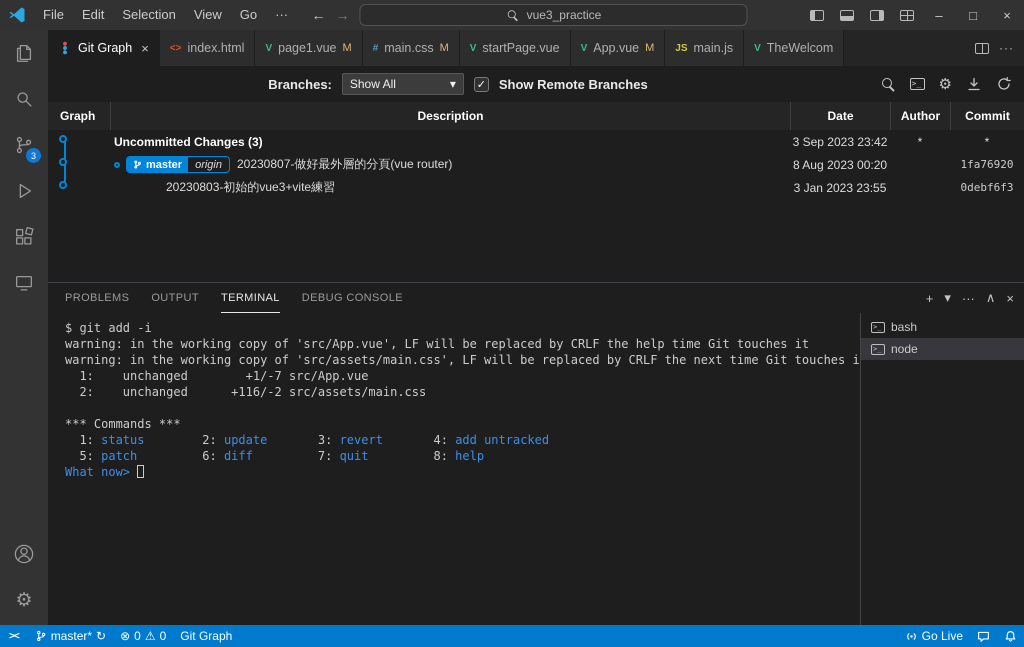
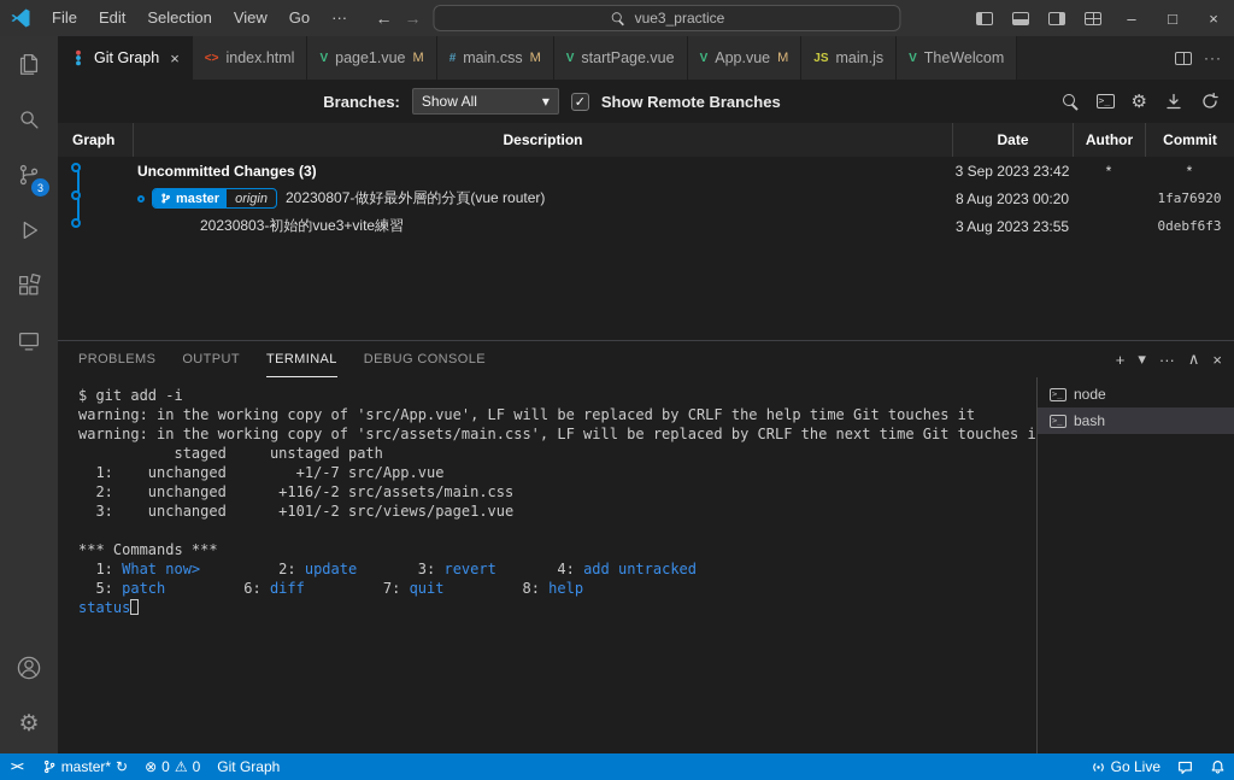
  File
  Edit
  Selection
  View
  Go
  ···
  ←
  →
  vue3_practice
  –
  □
  ×
  3
  ⚙
  Git Graph
  ×
  <>
  index.html
  V
  page1.vue
  M
  #
  main.css
  M
  V
  startPage.vue
  V
  App.vue
  M
  JS
  main.js
  V
  TheWelcom
  ···
  Branches:
  Show All
  ▾
  ✓
  Show Remote Branches
  >_
  ⚙
  Graph
  Description
  Date
  Author
  Commit
  Uncommitted Changes (3)
  3 Sep 2023 23:42
  *
  *
  master
  origin
  20230807-做好最外層的分頁(vue router)
  8 Aug 2023 00:20
  1fa76920
  20230803-初始的vue3+vite練習
- 3 Jan 2023 23:55
+ 3 Aug 2023 23:55
  0debf6f3
  PROBLEMS
  OUTPUT
  TERMINAL
  DEBUG CONSOLE
  +
  ▾
  ···
  ∧
  ×
  $ git add -i
  warning: in the working copy of 'src/App.vue', LF will be replaced by CRLF the help time Git touches it
  warning: in the working copy of 'src/assets/main.css', LF will be replaced by CRLF the next time Git touches i
+ staged unstaged path
  1: unchanged +1/-7 src/App.vue
  2: unchanged +116/-2 src/assets/main.css
+ 3: unchanged +101/-2 src/views/page1.vue
  *** Commands ***
- 1: status 2: update 3: revert 4: add untracked
+ 1: What now> 2: update 3: revert 4: add untracked
  5: patch 6: diff 7: quit 8: help
- What now>
+ status
  >_
- bash
+ node
  >_
- node
+ bash
  ><
  master*
  ↻
  ⊗
  0
  ⚠
  0
  Git Graph
  Go Live
